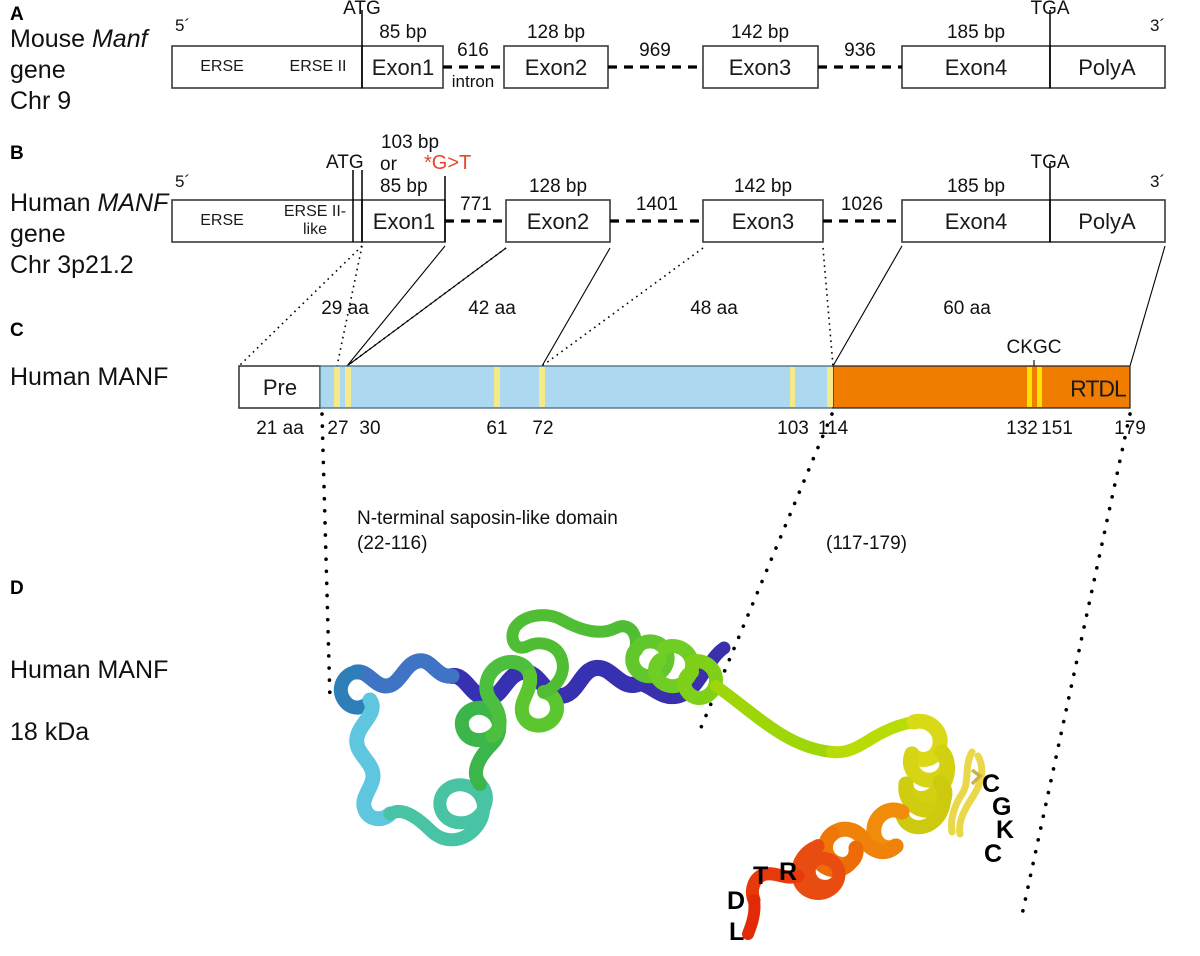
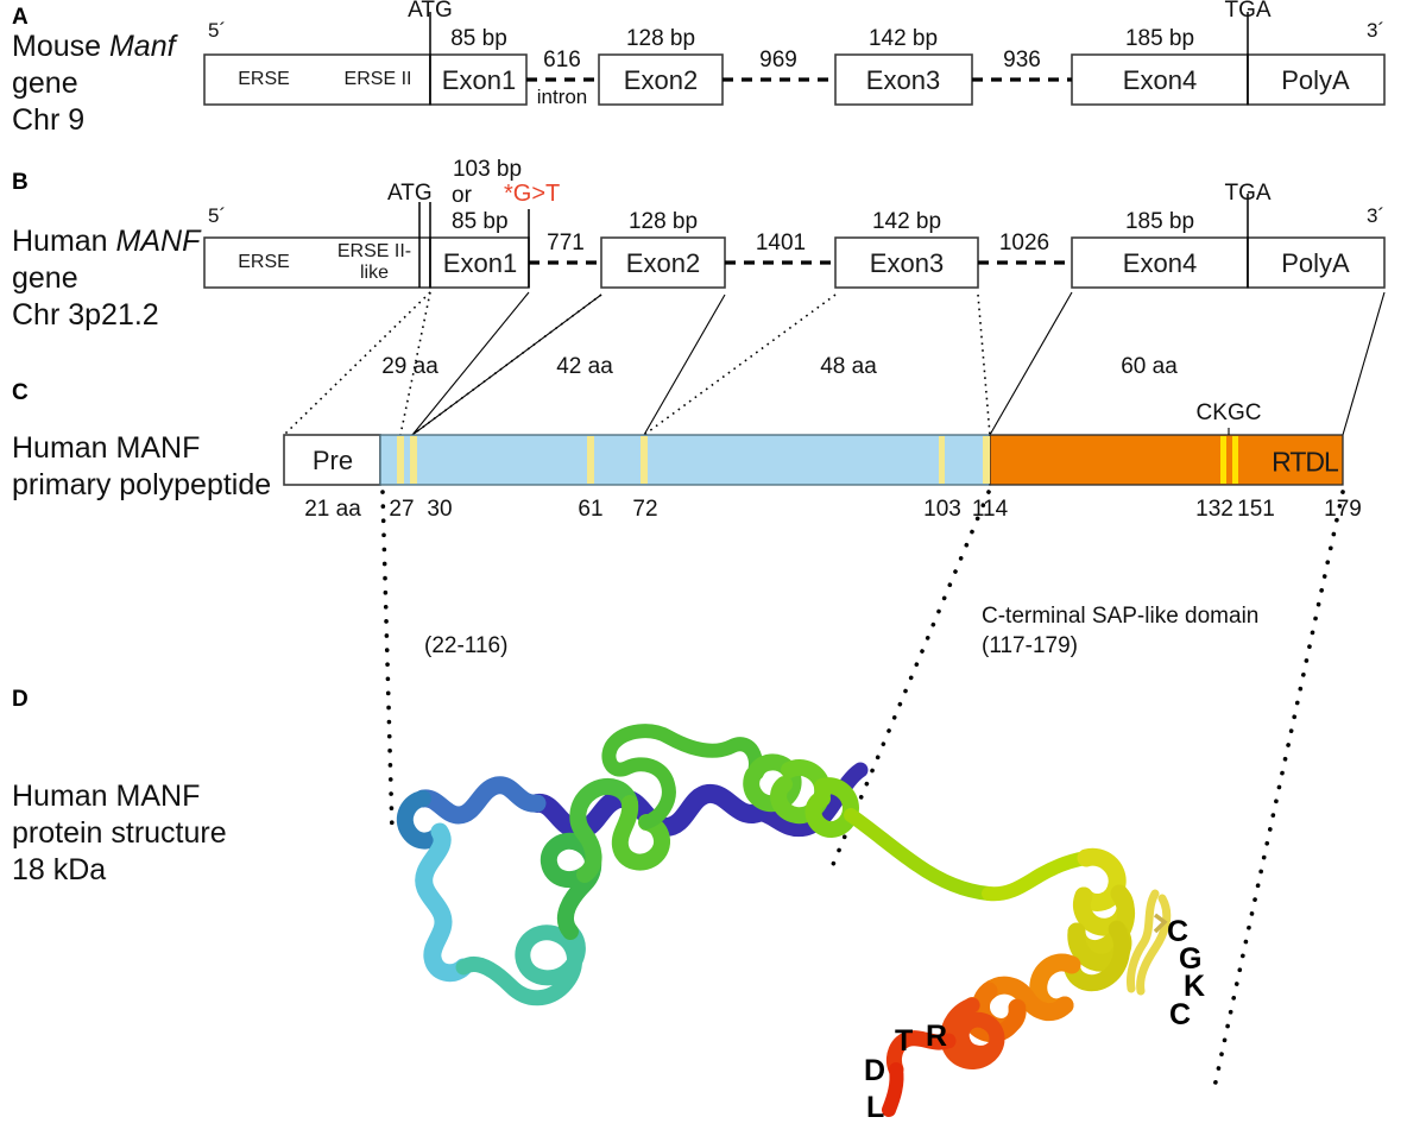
  A
  B
  C
  D
  Mouse Manf
  gene
  Chr 9
  Human MANF
  gene
  Chr 3p21.2
  Human MANF
+ primary polypeptide
  Human MANF
+ protein structure
  18 kDa
  5´
  3´
  ATG
  TGA
  ERSE
  ERSE II
  Exon1
  Exon2
  Exon3
  Exon4
  PolyA
  85 bp
  128 bp
  142 bp
  185 bp
  616
  intron
  969
  936
  5´
  3´
  ATG
  TGA
  *G>T
  103 bp
  or
  85 bp
  ERSE
  ERSE II-
  like
  Exon1
  Exon2
  Exon3
  Exon4
  PolyA
  128 bp
  142 bp
  185 bp
  771
  1401
  1026
  29 aa
  42 aa
  48 aa
  60 aa
  CKGC
  Pre
  RTDL
  21 aa
  27
  30
  61
  72
  103
  114
  132
  151
  179
- N-terminal saposin-like domain
  (22-116)
+ C-terminal SAP-like domain
  (117-179)
  C
  G
  K
  C
  T
  R
  D
  L
